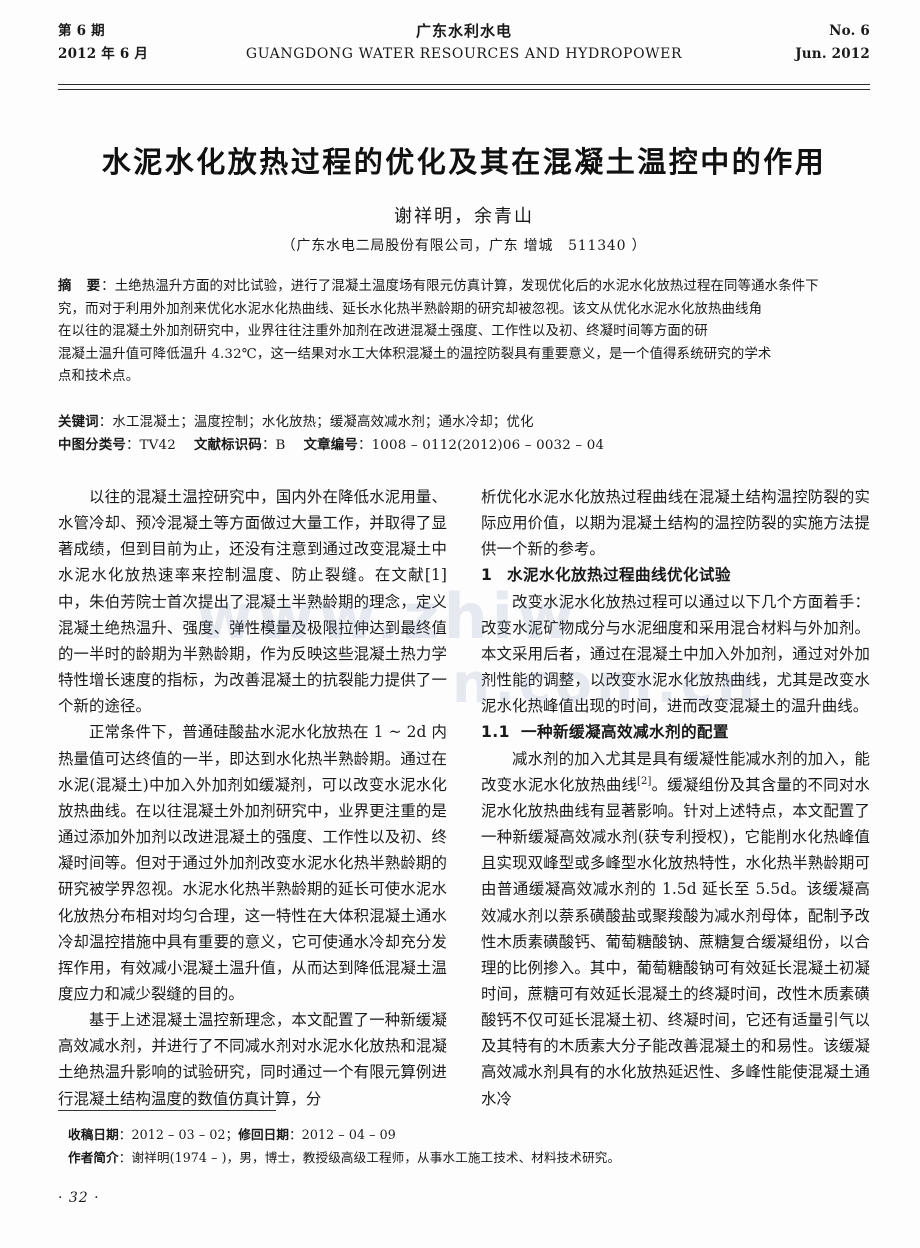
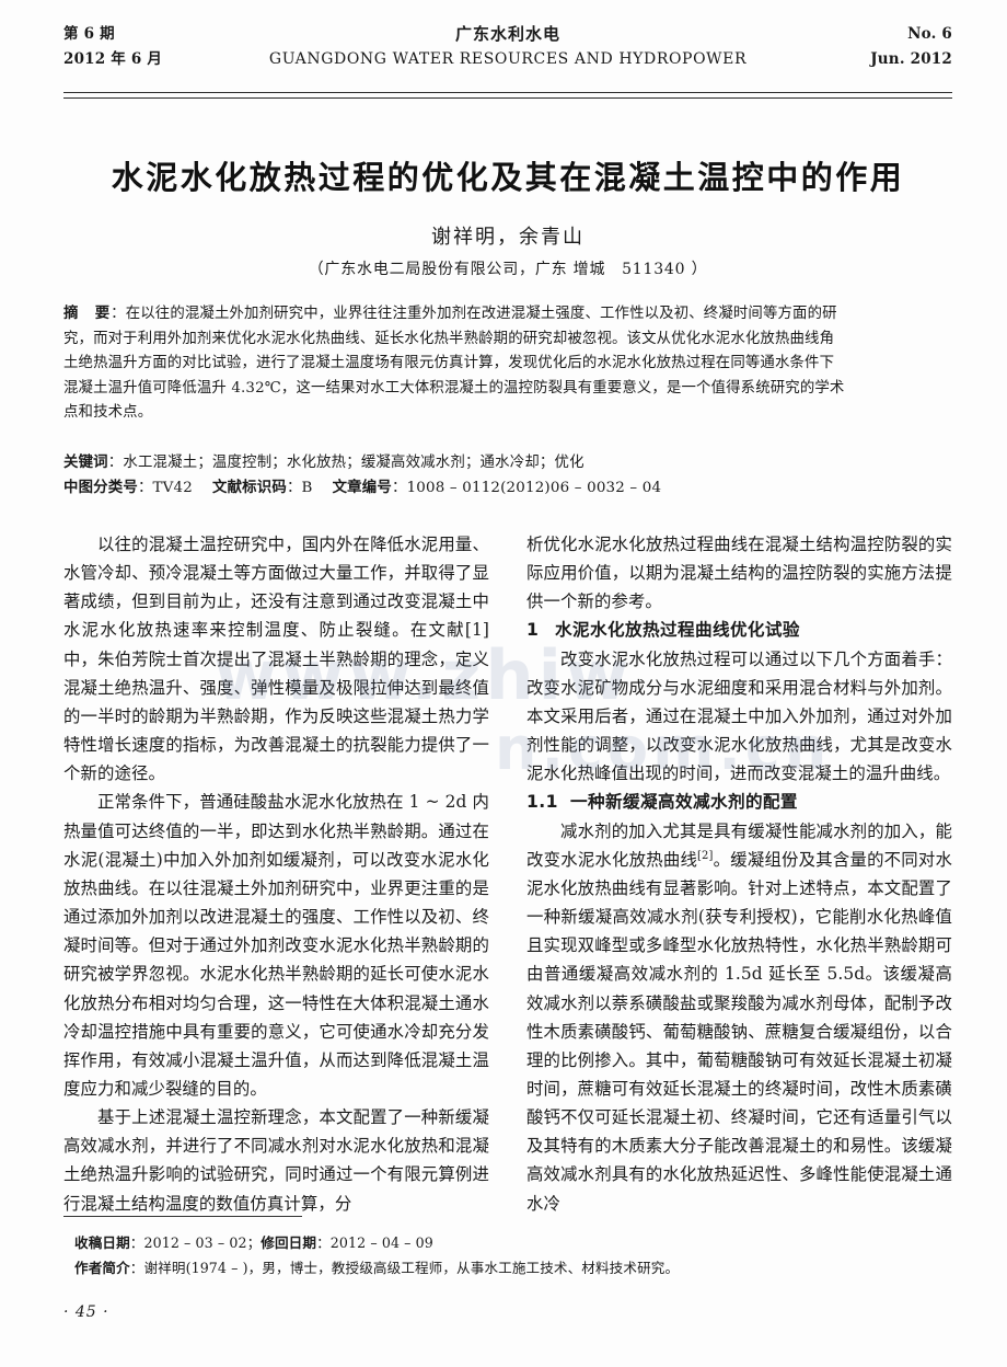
  第 6 期
  2012 年 6 月
  广东水利水电
  GUANGDONG WATER RESOURCES AND HYDROPOWER
  No. 6
  Jun. 2012
  水泥水化放热过程的优化及其在混凝土温控中的作用
  谢祥明，余青山
  （广东水电二局股份有限公司，广东 增城 511340 ）
- 摘 要：土绝热温升方面的对比试验，进行了混凝土温度场有限元仿真计算，发现优化后的水泥水化放热过程在同等通水条件下
+ 摘 要：在以往的混凝土外加剂研究中，业界往往注重外加剂在改进混凝土强度、工作性以及初、终凝时间等方面的研
  究，而对于利用外加剂来优化水泥水化热曲线、延长水化热半熟龄期的研究却被忽视。该文从优化水泥水化放热曲线角
- 在以往的混凝土外加剂研究中，业界往往注重外加剂在改进混凝土强度、工作性以及初、终凝时间等方面的研
+ 土绝热温升方面的对比试验，进行了混凝土温度场有限元仿真计算，发现优化后的水泥水化放热过程在同等通水条件下
  混凝土温升值可降低温升 4.32℃，这一结果对水工大体积混凝土的温控防裂具有重要意义，是一个值得系统研究的学术
  点和技术点。
  关键词：水工混凝土；温度控制；水化放热；缓凝高效减水剂；通水冷却；优化
  中图分类号：TV42 文献标识码：B 文章编号：1008 – 0112(2012)06 – 0032 – 04
  以往的混凝土温控研究中，国内外在降低水泥用量、水管冷却、预冷混凝土等方面做过大量工作，并取得了显著成绩，但到目前为止，还没有注意到通过改变混凝土中水泥水化放热速率来控制温度、防止裂缝。在文献[1]中，朱伯芳院士首次提出了混凝土半熟龄期的理念，定义混凝土绝热温升、强度、弹性模量及极限拉伸达到最终值的一半时的龄期为半熟龄期，作为反映这些混凝土热力学特性增长速度的指标，为改善混凝土的抗裂能力提供了一个新的途径。
  正常条件下，普通硅酸盐水泥水化放热在 1 ~ 2d 内热量值可达终值的一半，即达到水化热半熟龄期。通过在水泥(混凝土)中加入外加剂如缓凝剂，可以改变水泥水化放热曲线。在以往混凝土外加剂研究中，业界更注重的是通过添加外加剂以改进混凝土的强度、工作性以及初、终凝时间等。但对于通过外加剂改变水泥水化热半熟龄期的研究被学界忽视。水泥水化热半熟龄期的延长可使水泥水化放热分布相对均匀合理，这一特性在大体积混凝土通水冷却温控措施中具有重要的意义，它可使通水冷却充分发挥作用，有效减小混凝土温升值，从而达到降低混凝土温度应力和减少裂缝的目的。
  基于上述混凝土温控新理念，本文配置了一种新缓凝高效减水剂，并进行了不同减水剂对水泥水化放热和混凝土绝热温升影响的试验研究，同时通过一个有限元算例进行混凝土结构温度的数值仿真计算，分
  析优化水泥水化放热过程曲线在混凝土结构温控防裂的实际应用价值，以期为混凝土结构的温控防裂的实施方法提供一个新的参考。
  1 水泥水化放热过程曲线优化试验
  改变水泥水化放热过程可以通过以下几个方面着手：改变水泥矿物成分与水泥细度和采用混合材料与外加剂。本文采用后者，通过在混凝土中加入外加剂，通过对外加剂性能的调整，以改变水泥水化放热曲线，尤其是改变水泥水化热峰值出现的时间，进而改变混凝土的温升曲线。
  1.1 一种新缓凝高效减水剂的配置
  减水剂的加入尤其是具有缓凝性能减水剂的加入，能改变水泥水化放热曲线[2]。缓凝组份及其含量的不同对水泥水化放热曲线有显著影响。针对上述特点，本文配置了一种新缓凝高效减水剂(获专利授权)，它能削水化热峰值且实现双峰型或多峰型水化放热特性，水化热半熟龄期可由普通缓凝高效减水剂的 1.5d 延长至 5.5d。该缓凝高效减水剂以萘系磺酸盐或聚羧酸为减水剂母体，配制予改性木质素磺酸钙、葡萄糖酸钠、蔗糖复合缓凝组份，以合理的比例掺入。其中，葡萄糖酸钠可有效延长混凝土初凝时间，蔗糖可有效延长混凝土的终凝时间，改性木质素磺酸钙不仅可延长混凝土初、终凝时间，它还有适量引气以及其特有的木质素大分子能改善混凝土的和易性。该缓凝高效减水剂具有的水化放热延迟性、多峰性能使混凝土通水冷
  收稿日期：2012 – 03 – 02；修回日期：2012 – 04 – 09
  作者简介：谢祥明(1974 – )，男，博士，教授级高级工程师，从事水工施工技术、材料技术研究。
- · 32 ·
+ · 45 ·
  www.zhiw
  n.com.cn
